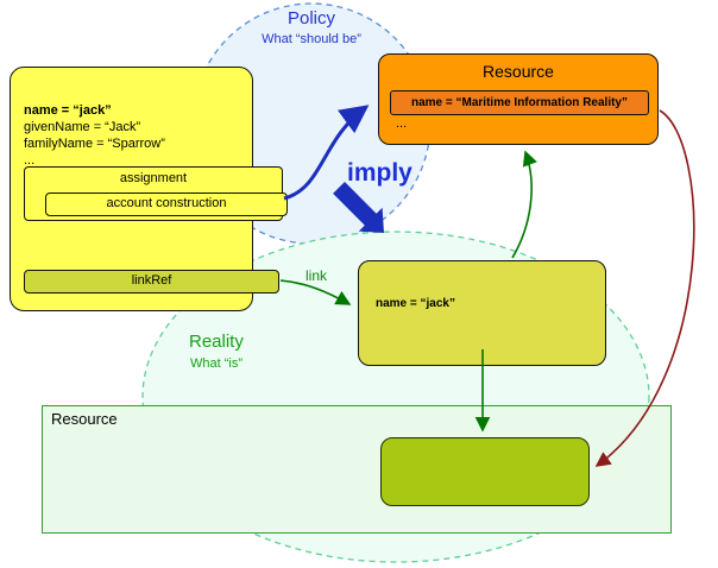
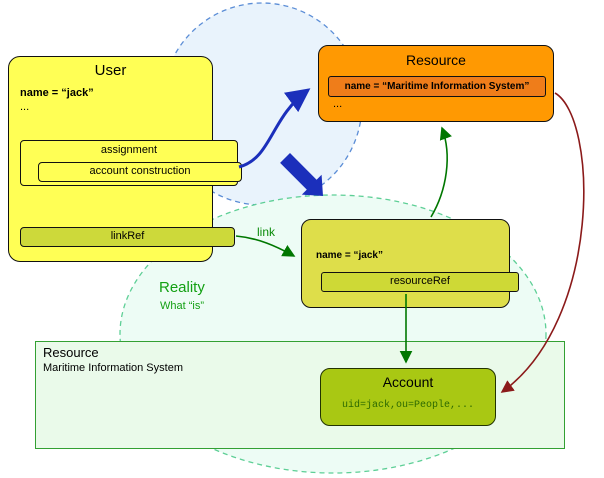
- Policy
- What “should be”
  Reality
  What “is”
+ User
  name = “jack”
- givenName = “Jack”
- familyName = “Sparrow”
  ...
  assignment
  account construction
  linkRef
  Resource
- name = “Maritime Information Reality”
+ name = “Maritime Information System”
  ...
- imply
  link
  name = “jack”
+ resourceRef
  Resource
+ Maritime Information System
+ Account
+ uid=jack,ou=People,...
